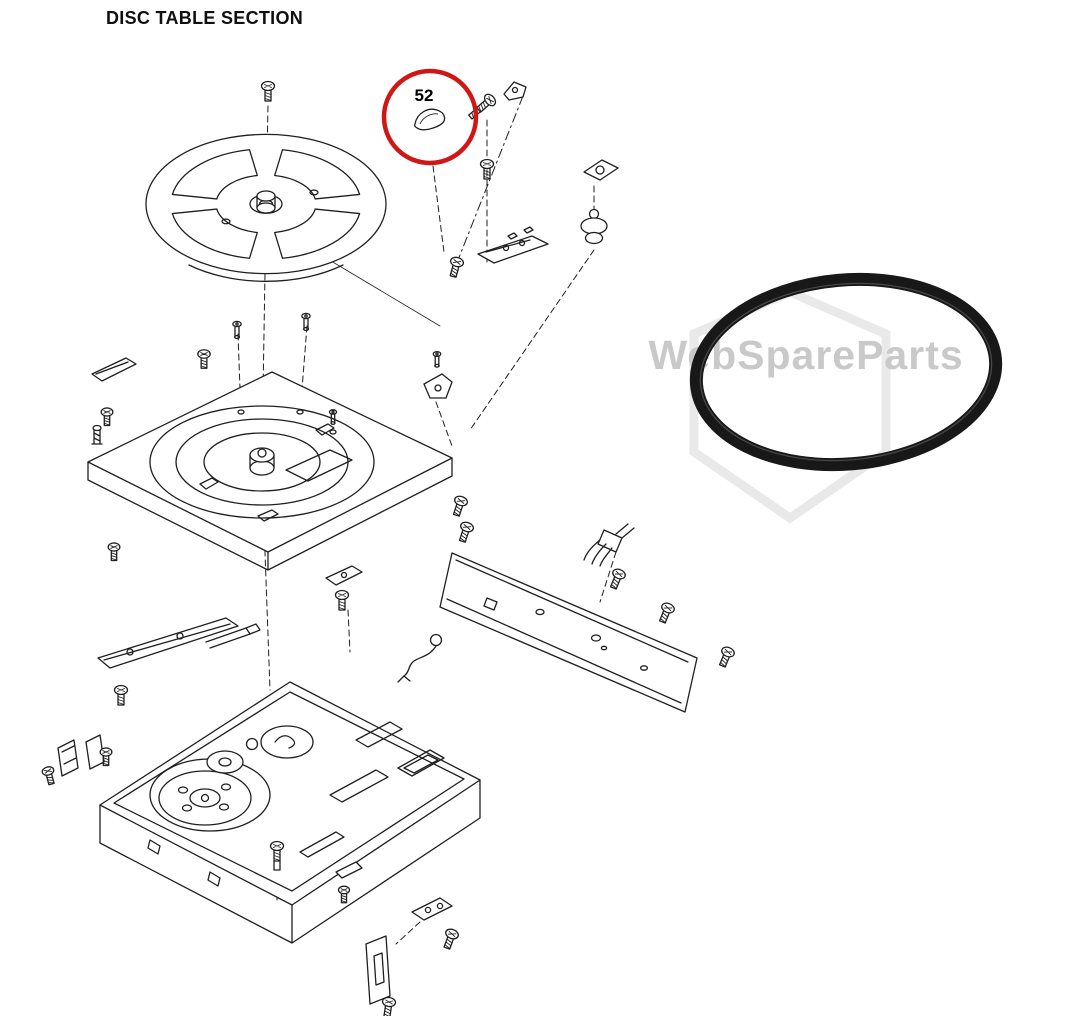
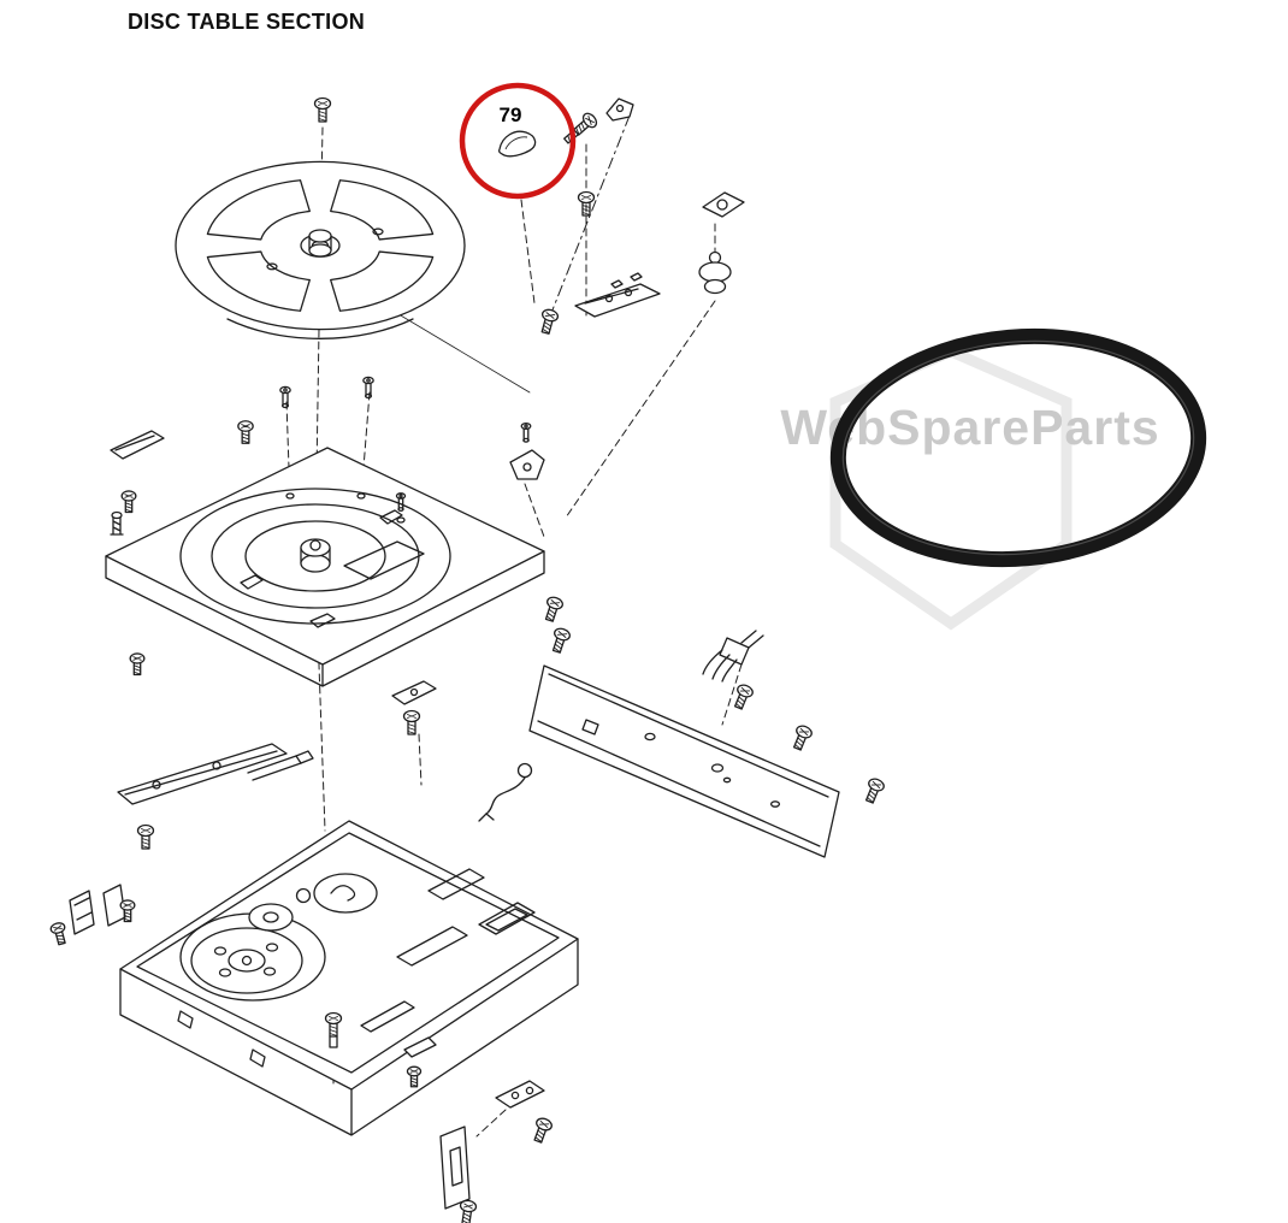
  DISC TABLE SECTION
  WbSpareParts
- 52
+ 79
